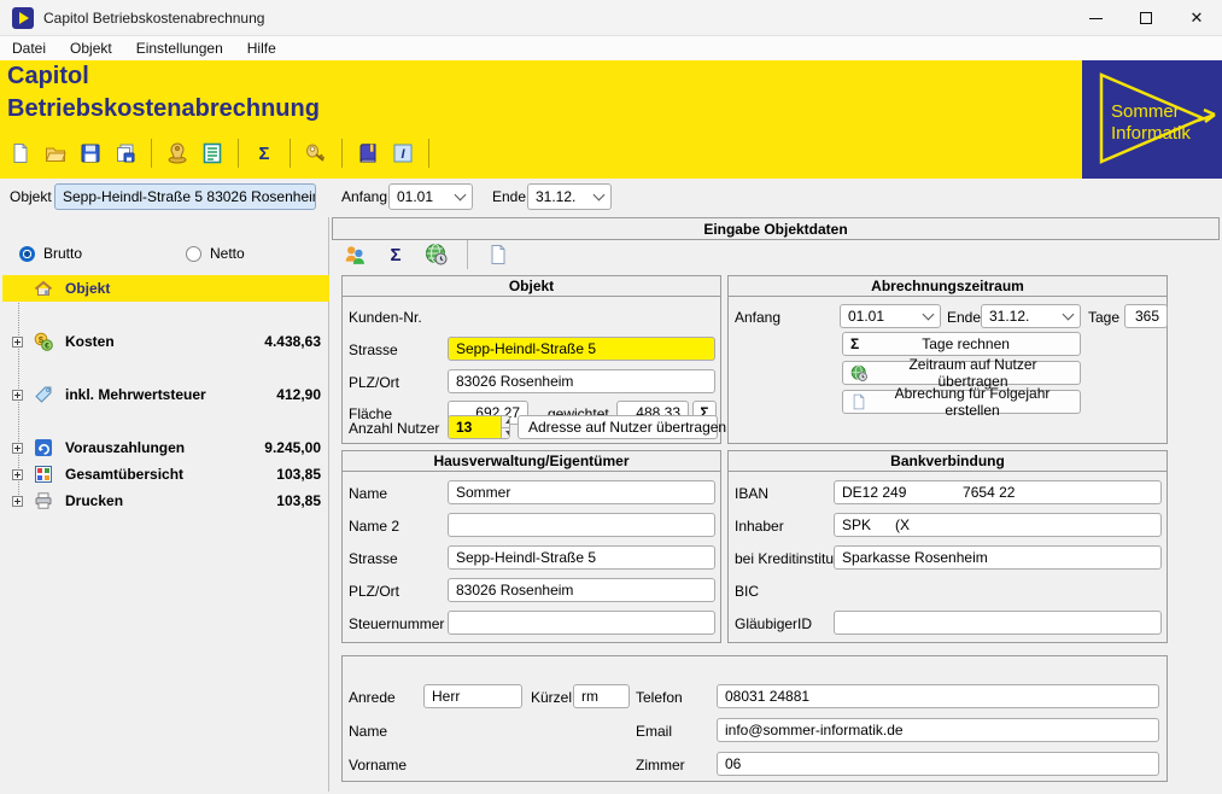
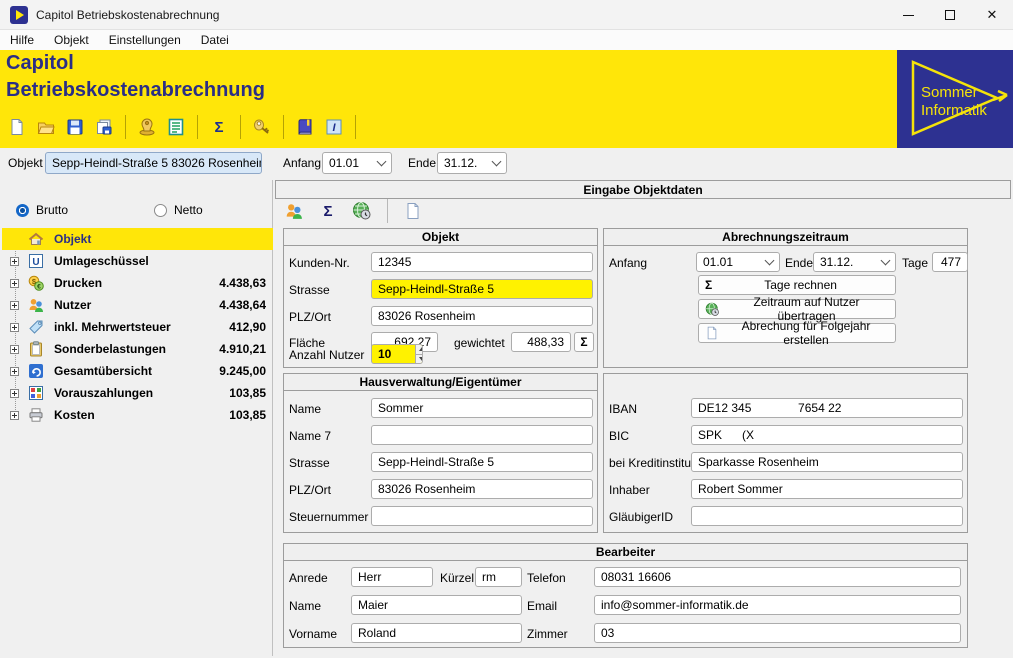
  Capitol Betriebskostenabrechnung
  ✕
- Datei
+ Hilfe
  Objekt
  Einstellungen
- Hilfe
+ Datei
  Capitol
  Betriebskostenabrechnung
  Σ
  I
  Sommer
  Informatik
  Objekt
  Sepp-Heindl-Straße 5 83026 Rosenhei
  Anfang
  01.01
  Ende
  31.12.
  Brutto
  Netto
  Objekt
+ U
+ Umlageschüssel
  $
- Kosten
+ Drucken
  4.438,63
+ Nutzer
+ 4.438,64
  inkl. Mehrwertsteuer
  412,90
+ Sonderbelastungen
+ 4.910,21
- Vorauszahlungen
+ Gesamtübersicht
  9.245,00
- Gesamtübersicht
+ Vorauszahlungen
  103,85
- Drucken
+ Kosten
  103,85
  Eingabe Objektdaten
  Σ
  Objekt
  Kunden-Nr.
+ 12345
  Strasse
  Sepp-Heindl-Straße 5
  PLZ/Ort
  83026 Rosenheim
  Fläche
  692,27
  gewichtet
  488,33
  Σ
  Anzahl Nutzer
- 13
+ 10
- Adresse auf Nutzer übertragen
  Abrechnungszeitraum
  Anfang
  01.01
  Ende
  31.12.
  Tage
- 365
+ 477
  Σ
  Tage rechnen
  Zeitraum auf Nutzer übertragen
  Abrechung für Folgejahr erstellen
  Hausverwaltung/Eigentümer
  Name
  Sommer
- Name 2
+ Name 7
  Strasse
  Sepp-Heindl-Straße 5
  PLZ/Ort
  83026 Rosenheim
  Steuernummer
- Bankverbindung
  IBAN
- DE12 249 7654 22
+ DE12 345 7654 22
- Inhaber
+ BIC
  SPK (X
  bei Kreditinstitu
  Sparkasse Rosenheim
- BIC
+ Inhaber
+ Robert Sommer
  GläubigerID
+ Bearbeiter
  Anrede
  Herr
  Kürzel
  rm
  Name
+ Maier
  Vorname
+ Roland
  Telefon
- 08031 24881
+ 08031 16606
  Email
  info@sommer-informatik.de
  Zimmer
- 06
+ 03
